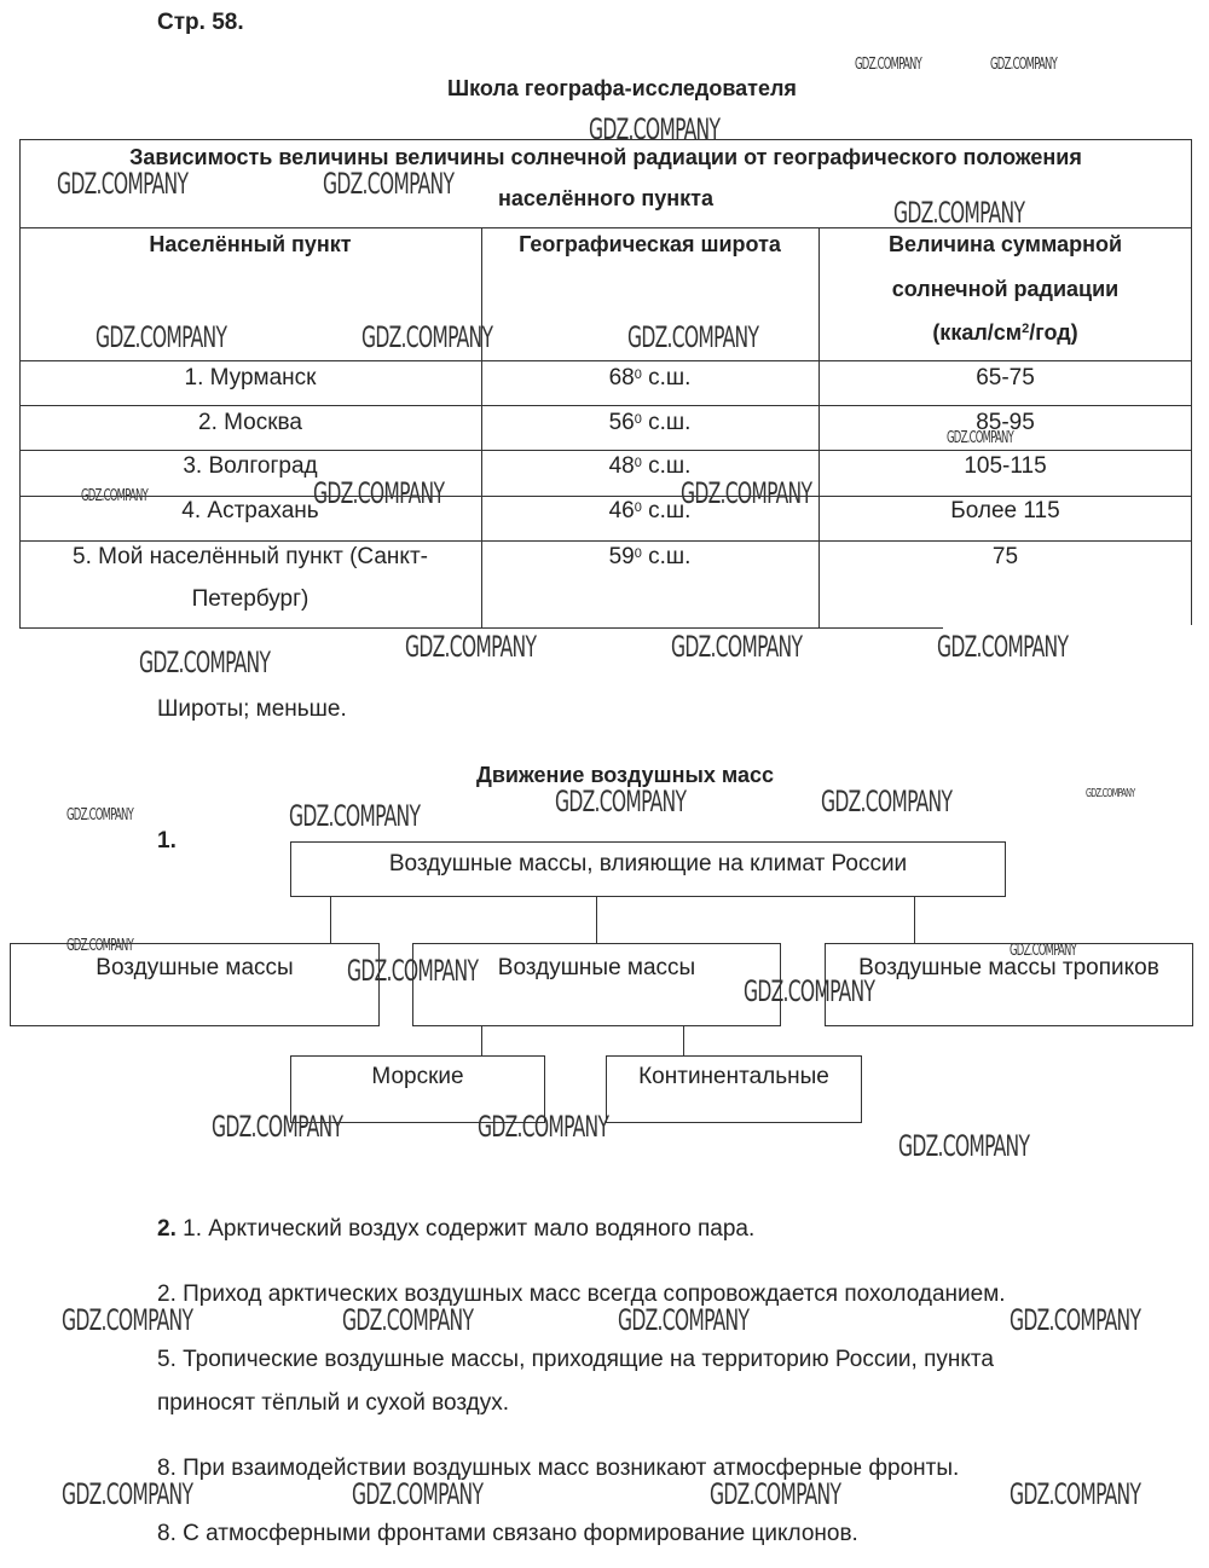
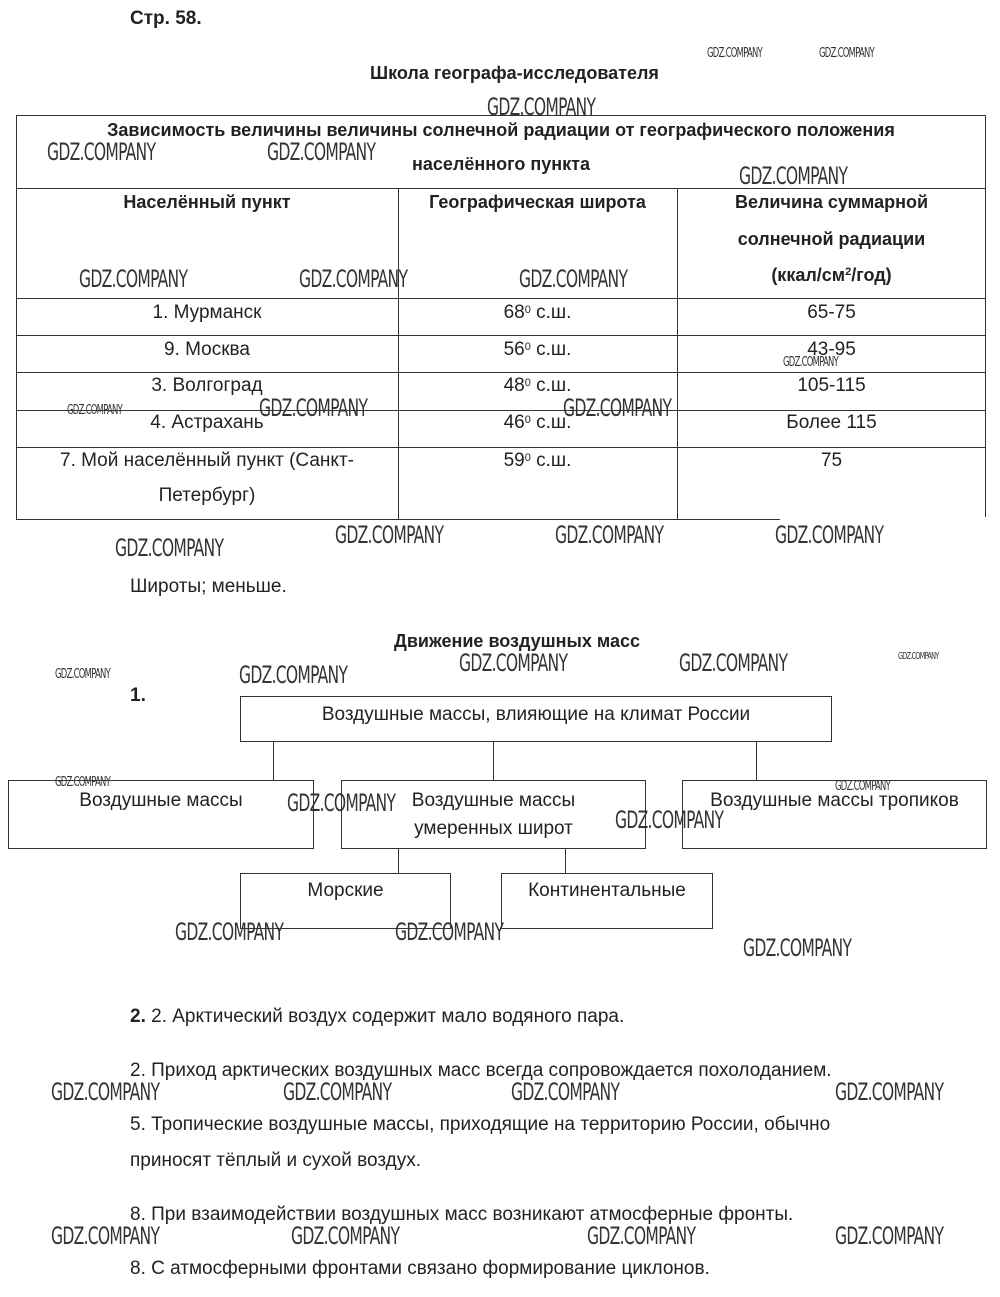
  Стр. 58.
  Школа географа-исследователя
  Зависимость величины величины солнечной радиации от географического положения
  населённого пункта
  Населённый пункт
  Географическая широта
  Величина суммарной
  солнечной радиации
  (ккал/см2/год)
  1. Мурманск
  680 с.ш.
  65-75
- 2. Москва
+ 9. Москва
  560 с.ш.
- 85-95
+ 43-95
  3. Волгоград
  480 с.ш.
  105-115
  4. Астрахань
  460 с.ш.
  Более 115
- 5. Мой населённый пункт (Санкт-
+ 7. Мой населённый пункт (Санкт-
  Петербург)
  590 с.ш.
  75
  Широты; меньше.
  Движение воздушных масс
  1.
  Воздушные массы, влияющие на климат России
  Воздушные массы
  Воздушные массы
+ умеренных широт
  Воздушные массы тропиков
  Морские
  Континентальные
- 2. 1. Арктический воздух содержит мало водяного пара.
+ 2. 2. Арктический воздух содержит мало водяного пара.
  2. Приход арктических воздушных масс всегда сопровождается похолоданием.
- 5. Тропические воздушные массы, приходящие на территорию России, пункта
+ 5. Тропические воздушные массы, приходящие на территорию России, обычно
  приносят тёплый и сухой воздух.
  8. При взаимодействии воздушных масс возникают атмосферные фронты.
  8. С атмосферными фронтами связано формирование циклонов.
  GDZ.COMPANY
  GDZ.COMPANY
  GDZ.COMPANY
  GDZ.COMPANY
  GDZ.COMPANY
  GDZ.COMPANY
  GDZ.COMPANY
  GDZ.COMPANY
  GDZ.COMPANY
  GDZ.COMPANY
  GDZ.COMPANY
  GDZ.COMPANY
  GDZ.COMPANY
  GDZ.COMPANY
  GDZ.COMPANY
  GDZ.COMPANY
  GDZ.COMPANY
  GDZ.COMPANY
  GDZ.COMPANY
  GDZ.COMPANY
  GDZ.COMPANY
  GDZ.COMPANY
  GDZ.COMPANY
  GDZ.COMPANY
  GDZ.COMPANY
  GDZ.COMPANY
  GDZ.COMPANY
  GDZ.COMPANY
  GDZ.COMPANY
  GDZ.COMPANY
  GDZ.COMPANY
  GDZ.COMPANY
  GDZ.COMPANY
  GDZ.COMPANY
  GDZ.COMPANY
  GDZ.COMPANY
  GDZ.COMPANY
